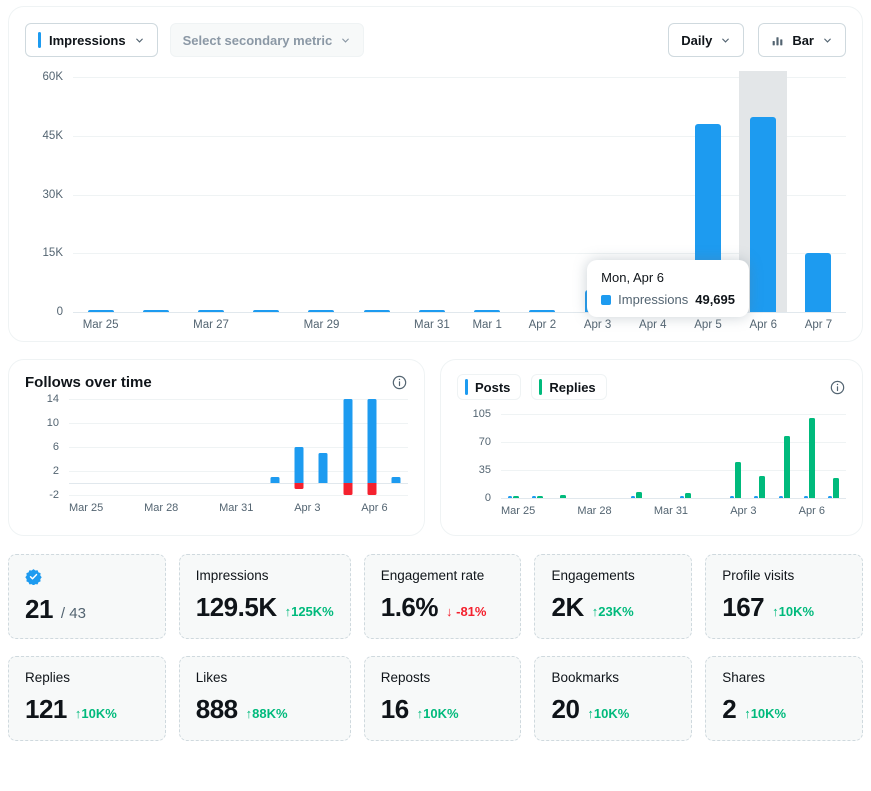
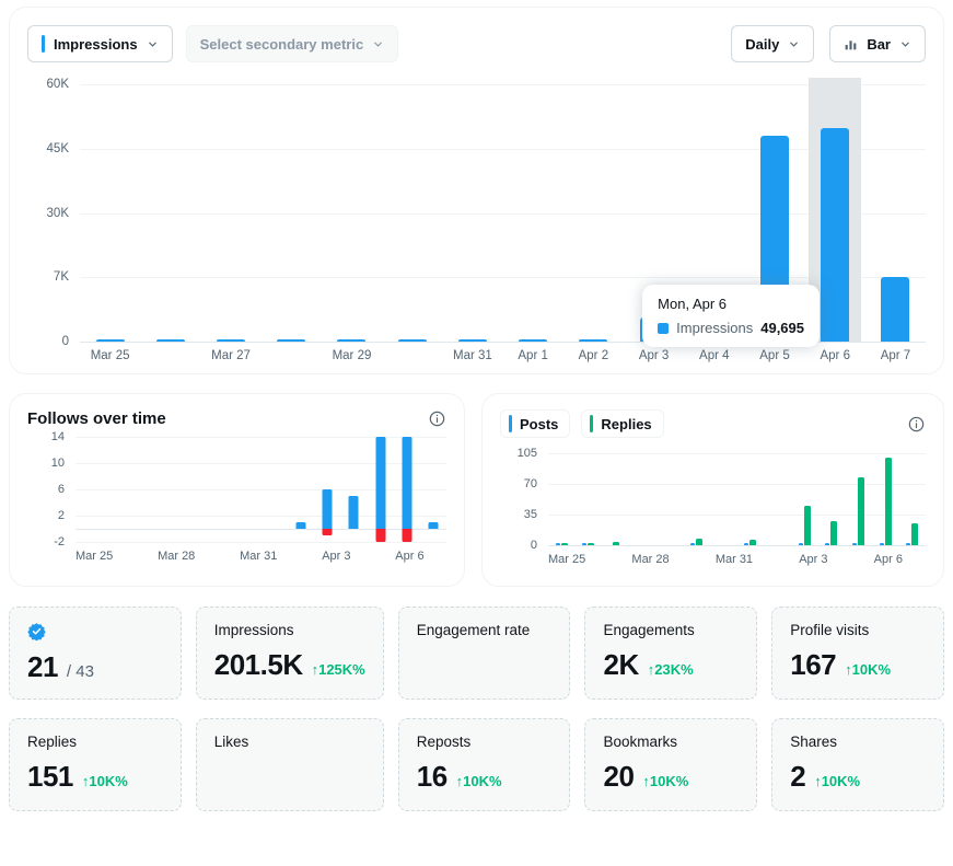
  Impressions
  Select secondary metric
  Daily
  Bar
  Mar 25
  Mar 27
  Mar 29
  Mar 31
- Mar 1
+ Apr 1
  Apr 2
  Apr 3
  Apr 4
  Apr 5
  Apr 6
  Apr 7
  Mon, Apr 6
  Impressions
  49,695
  0
- 15K
+ 7K
  30K
  45K
  60K
  Follows over time
  Mar 25
  Mar 28
  Mar 31
  Apr 3
  Apr 6
  14
  10
  6
  2
  -2
  Posts
  Replies
  Mar 25
  Mar 28
  Mar 31
  Apr 3
  Apr 6
  105
  70
  35
  0
  21
  / 43
  Impressions
- 129.5K
+ 201.5K
  ↑125K%
  Engagement rate
- 1.6%
- ↓ -81%
  Engagements
  2K
  ↑23K%
  Profile visits
  167
  ↑10K%
  Replies
- 121
+ 151
  ↑10K%
  Likes
- 888
- ↑88K%
  Reposts
  16
  ↑10K%
  Bookmarks
  20
  ↑10K%
  Shares
  2
  ↑10K%
